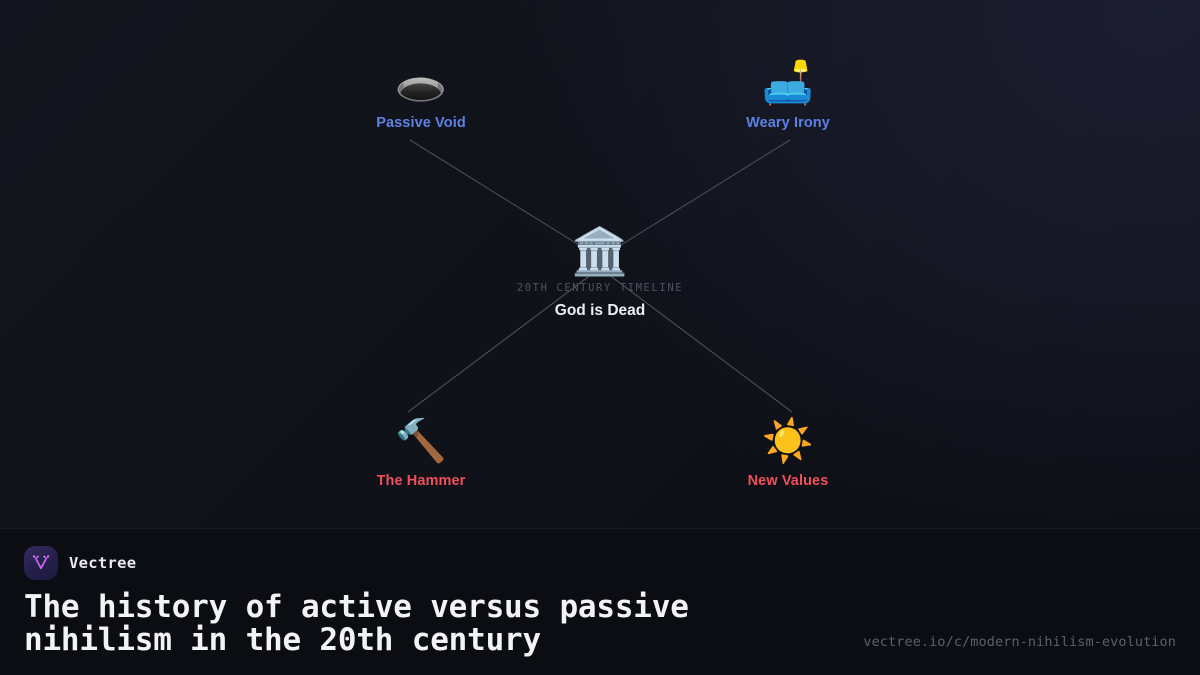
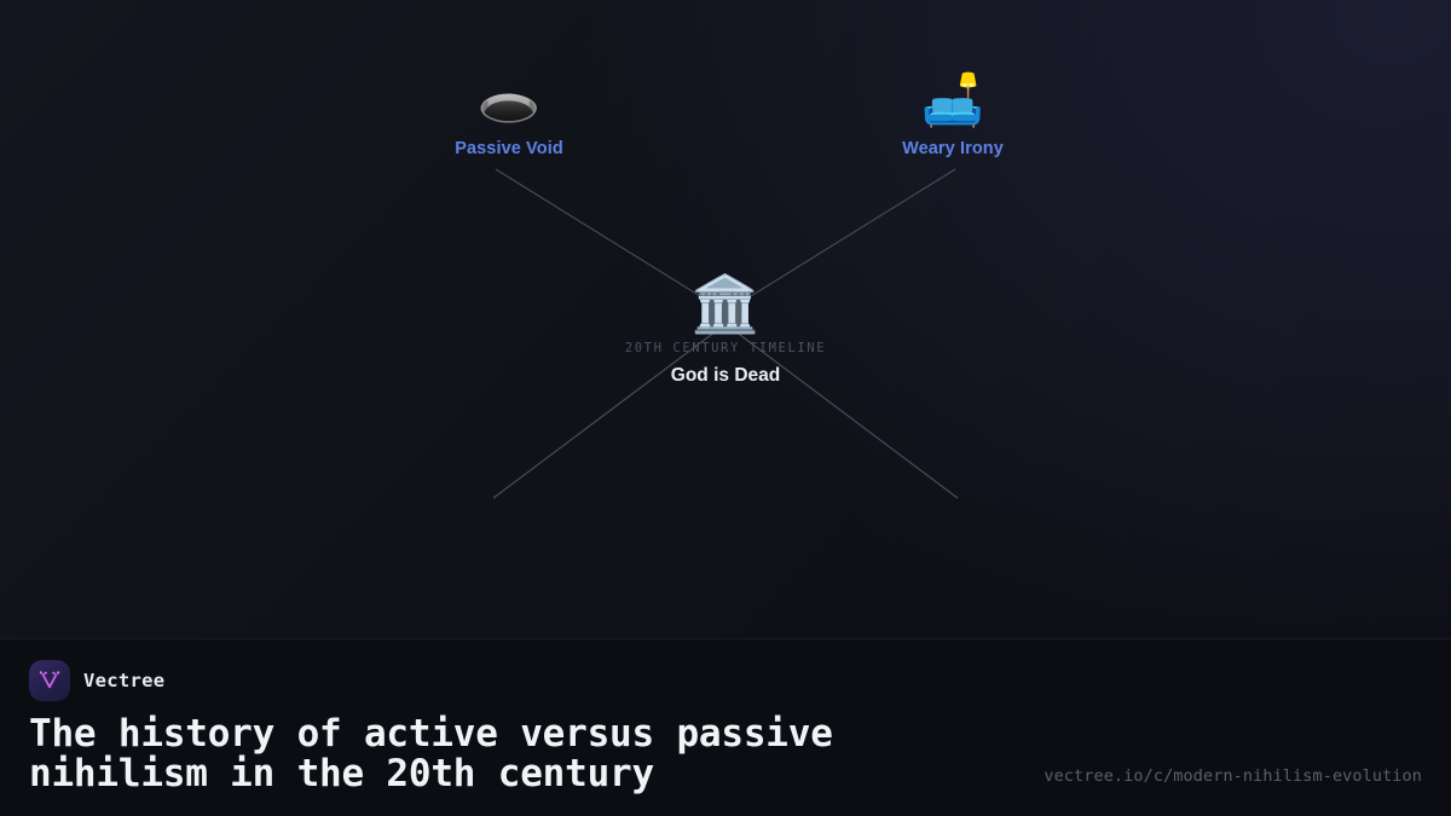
  🕳️
  Passive Void
  🛋️
  Weary Irony
  🏛️
  20TH CENTURY TIMELINE
  God is Dead
- 🔨
- The Hammer
- ☀️
- New Values
  Vectree
  The history of active versus passive nihilism in the 20th century
  vectree.io/c/modern-nihilism-evolution
